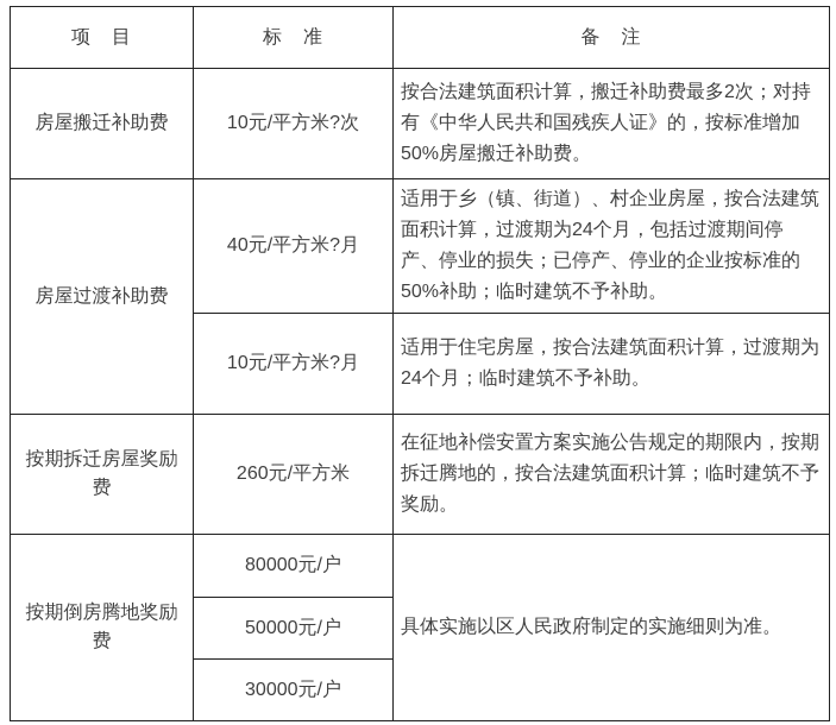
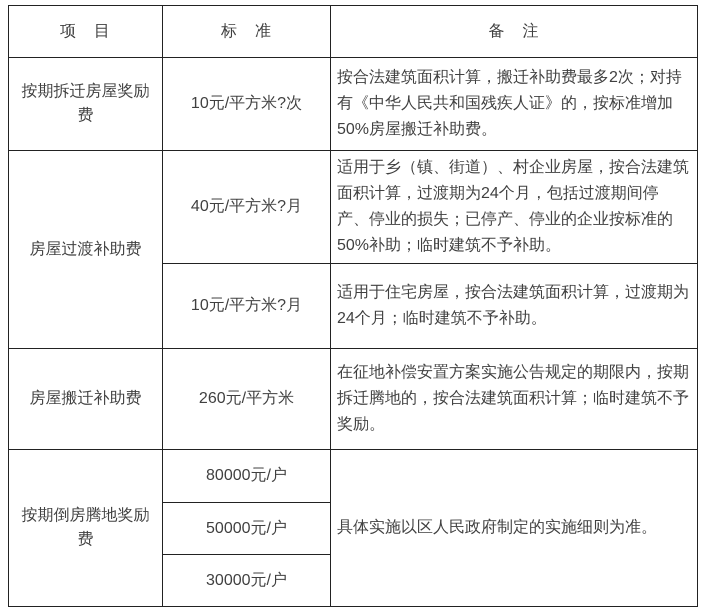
  项 目	标 准	备 注
- 房屋搬迁补助费	10元/平方米?次	按合法建筑面积计算，搬迁补助费最多2次；对持有《中华人民共和国残疾人证》的，按标准增加50%房屋搬迁补助费。
+ 按期拆迁房屋奖励费	10元/平方米?次	按合法建筑面积计算，搬迁补助费最多2次；对持有《中华人民共和国残疾人证》的，按标准增加50%房屋搬迁补助费。
  房屋过渡补助费	40元/平方米?月	适用于乡（镇、街道）、村企业房屋，按合法建筑面积计算，过渡期为24个月，包括过渡期间停产、停业的损失；已停产、停业的企业按标准的50%补助；临时建筑不予补助。
  10元/平方米?月	适用于住宅房屋，按合法建筑面积计算，过渡期为24个月；临时建筑不予补助。
- 按期拆迁房屋奖励费	260元/平方米	在征地补偿安置方案实施公告规定的期限内，按期拆迁腾地的，按合法建筑面积计算；临时建筑不予奖励。
+ 房屋搬迁补助费	260元/平方米	在征地补偿安置方案实施公告规定的期限内，按期拆迁腾地的，按合法建筑面积计算；临时建筑不予奖励。
  按期倒房腾地奖励费	80000元/户	具体实施以区人民政府制定的实施细则为准。
  50000元/户
  30000元/户
